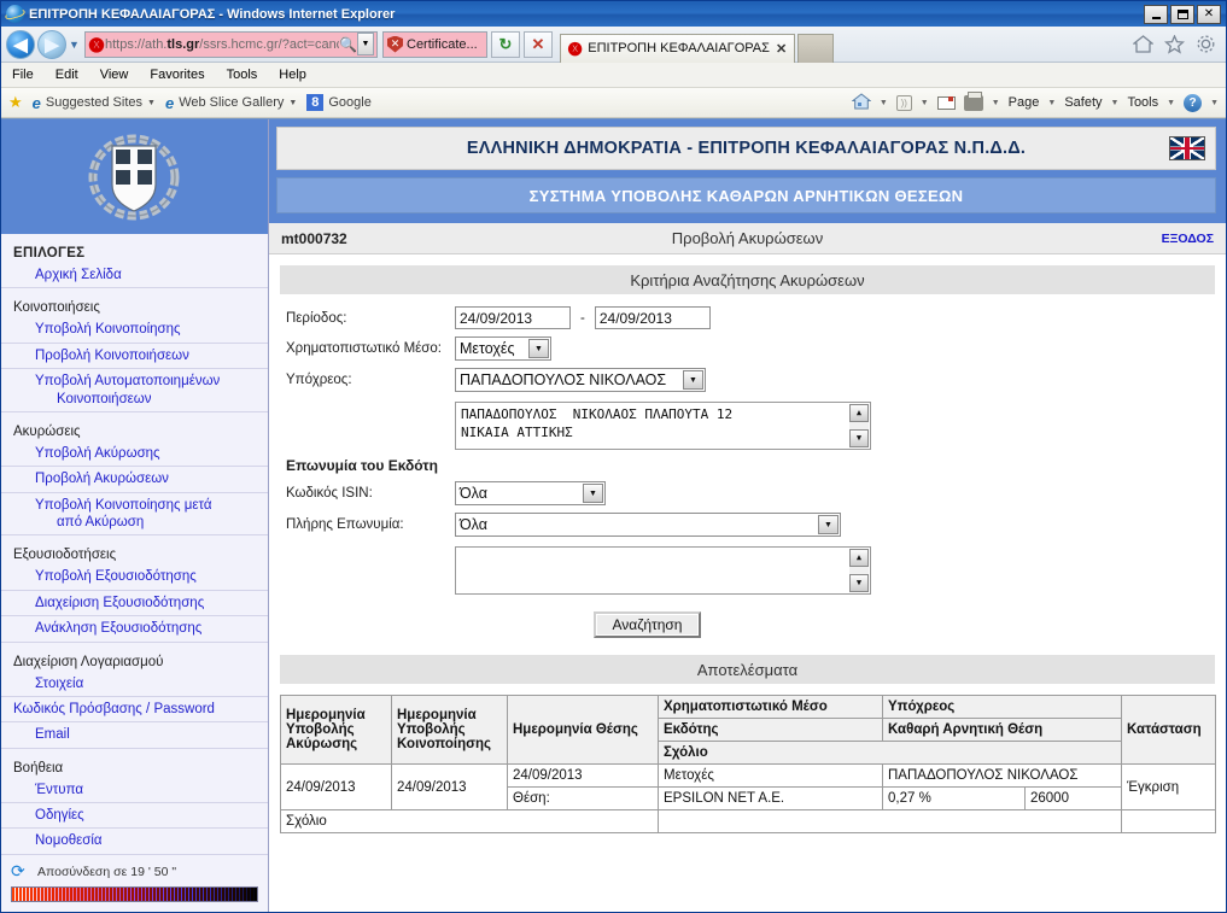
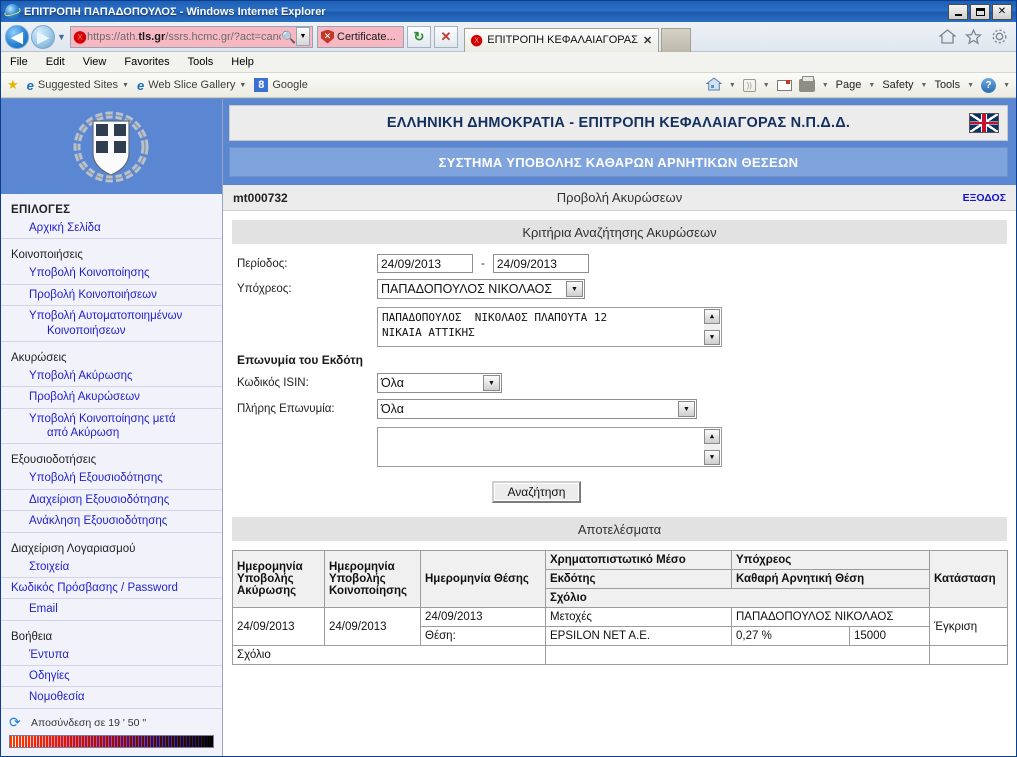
- ΕΠΙΤΡΟΠΗ ΚΕΦΑΛΑΙΑΓΟΡΑΣ - Windows Internet Explorer
+ ΕΠΙΤΡΟΠΗ ΠΑΠΑΔΟΠΟΥΛΟΣ - Windows Internet Explorer
  ✕
  ◀
  ▶
  ▼
  🅧
  https://ath.tls.gr/ssrs.hcmc.gr/?act=can
  🔍
  ✕
  Certificate...
  ↻
  ✕
  🅧
  ΕΠΙΤΡΟΠΗ ΚΕΦΑΛΑΙΑΓΟΡΑΣ
  ✕
  File
  Edit
  View
  Favorites
  Tools
  Help
  ★
  e
  Suggested Sites
  e
  Web Slice Gallery
  8
  Google
  ))
  Page
  Safety
  Tools
  ?
  ΕΠΙΛΟΓΕΣ
  Αρχική Σελίδα
  Κοινοποιήσεις
  Υποβολή Κοινοποίησης
  Προβολή Κοινοποιήσεων
  Υποβολή Αυτοματοποιημένων
  Κοινοποιήσεων
  Ακυρώσεις
  Υποβολή Ακύρωσης
  Προβολή Ακυρώσεων
  Υποβολή Κοινοποίησης μετά
  από Ακύρωση
  Εξουσιοδοτήσεις
  Υποβολή Εξουσιοδότησης
  Διαχείριση Εξουσιοδότησης
  Ανάκληση Εξουσιοδότησης
  Διαχείριση Λογαριασμού
  Στοιχεία
  Κωδικός Πρόσβασης / Password
  Email
  Βοήθεια
  Έντυπα
  Οδηγίες
  Νομοθεσία
  ⟳
  Αποσύνδεση σε 19 ' 50 "
  ΕΛΛΗΝΙΚΗ ΔΗΜΟΚΡΑΤΙΑ - ΕΠΙΤΡΟΠΗ ΚΕΦΑΛΑΙΑΓΟΡΑΣ Ν.Π.Δ.Δ.
  ΣΥΣΤΗΜΑ ΥΠΟΒΟΛΗΣ ΚΑΘΑΡΩΝ ΑΡΝΗΤΙΚΩΝ ΘΕΣΕΩΝ
  mt000732
  Προβολή Ακυρώσεων
  ΕΞΟΔΟΣ
  Κριτήρια Αναζήτησης Ακυρώσεων
  Περίοδος:
  24/09/2013
  -
  24/09/2013
- Χρηματοπιστωτικό Μέσο:
- Μετοχές
  Υπόχρεος:
  ΠΑΠΑΔΟΠΟΥΛΟΣ ΝΙΚΟΛΑΟΣ
  ΠΑΠΑΔΟΠΟΥΛΟΣ ΝΙΚΟΛΑΟΣ ΠΛΑΠΟΥΤΑ 12
  ΝΙΚΑΙΑ ΑΤΤΙΚΗΣ
  ▲
  ▼
  Επωνυμία του Εκδότη
  Κωδικός ISIN:
  Όλα
  Πλήρης Επωνυμία:
  Όλα
  ▲
  ▼
  Αναζήτηση
  Αποτελέσματα
  Ημερομηνία Υποβολής Ακύρωσης	Ημερομηνία Υποβολής Κοινοποίησης	Ημερομηνία Θέσης	Χρηματοπιστωτικό Μέσο	Υπόχρεος	Κατάσταση
  Εκδότης	Καθαρή Αρνητική Θέση
  Σχόλιο
  24/09/2013	24/09/2013	24/09/2013	Μετοχές	ΠΑΠΑΔΟΠΟΥΛΟΣ ΝΙΚΟΛΑΟΣ	Έγκριση
- Θέση:	EPSILON NET A.E.	0,27 %	26000
+ Θέση:	EPSILON NET A.E.	0,27 %	15000
  Σχόλιο
